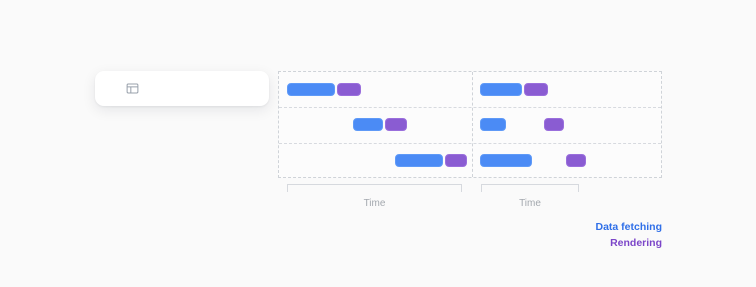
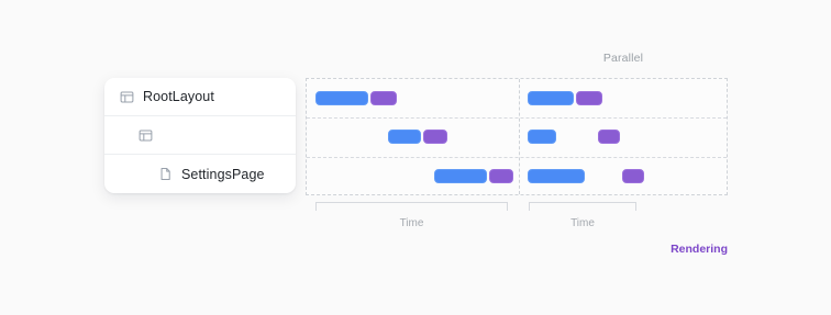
+ RootLayout
+ SettingsPage
+ Parallel
  Time
  Time
- Data fetching
  Rendering
